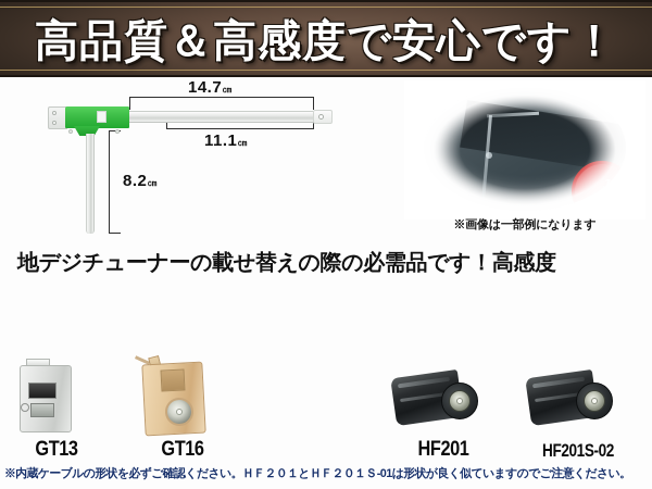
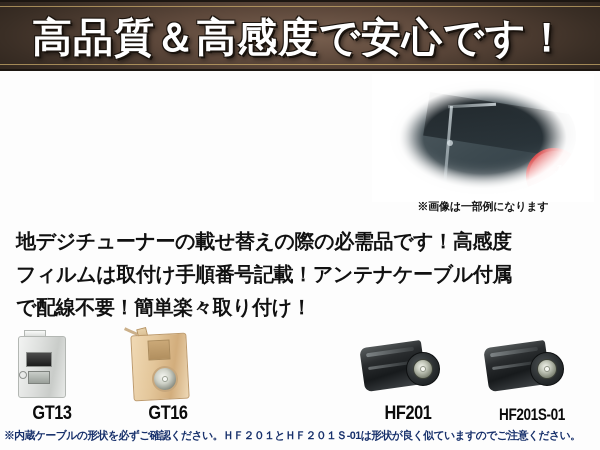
  高品質＆高感度で安心です！
- 14.7㎝
- 11.1㎝
- 8.2㎝
  ※画像は一部例になります
  地デジチューナーの載せ替えの際の必需品です！高感度
+ フィルムは取付け手順番号記載！アンテナケーブル付属
+ で配線不要！簡単楽々取り付け！
  GT13
  GT16
  HF201
- HF201S-02
+ HF201S-01
  ※内蔵ケーブルの形状を必ずご確認ください。ＨＦ２０１とＨＦ２０１Ｓ-01は形状が良く似ていますのでご注意ください。
